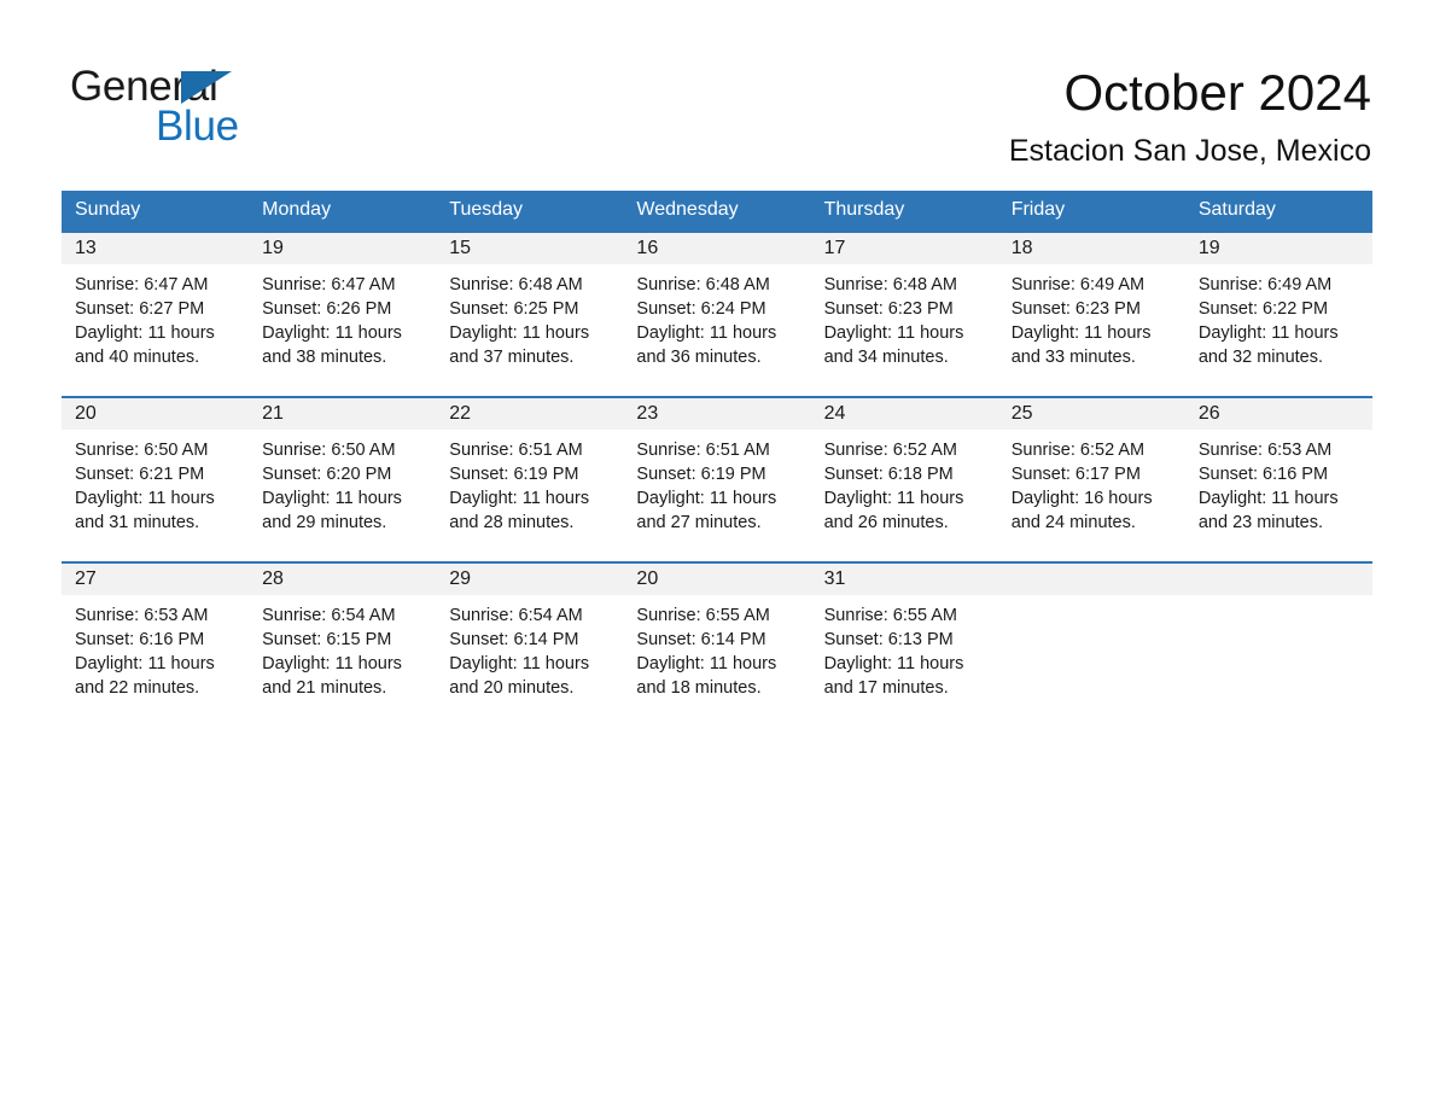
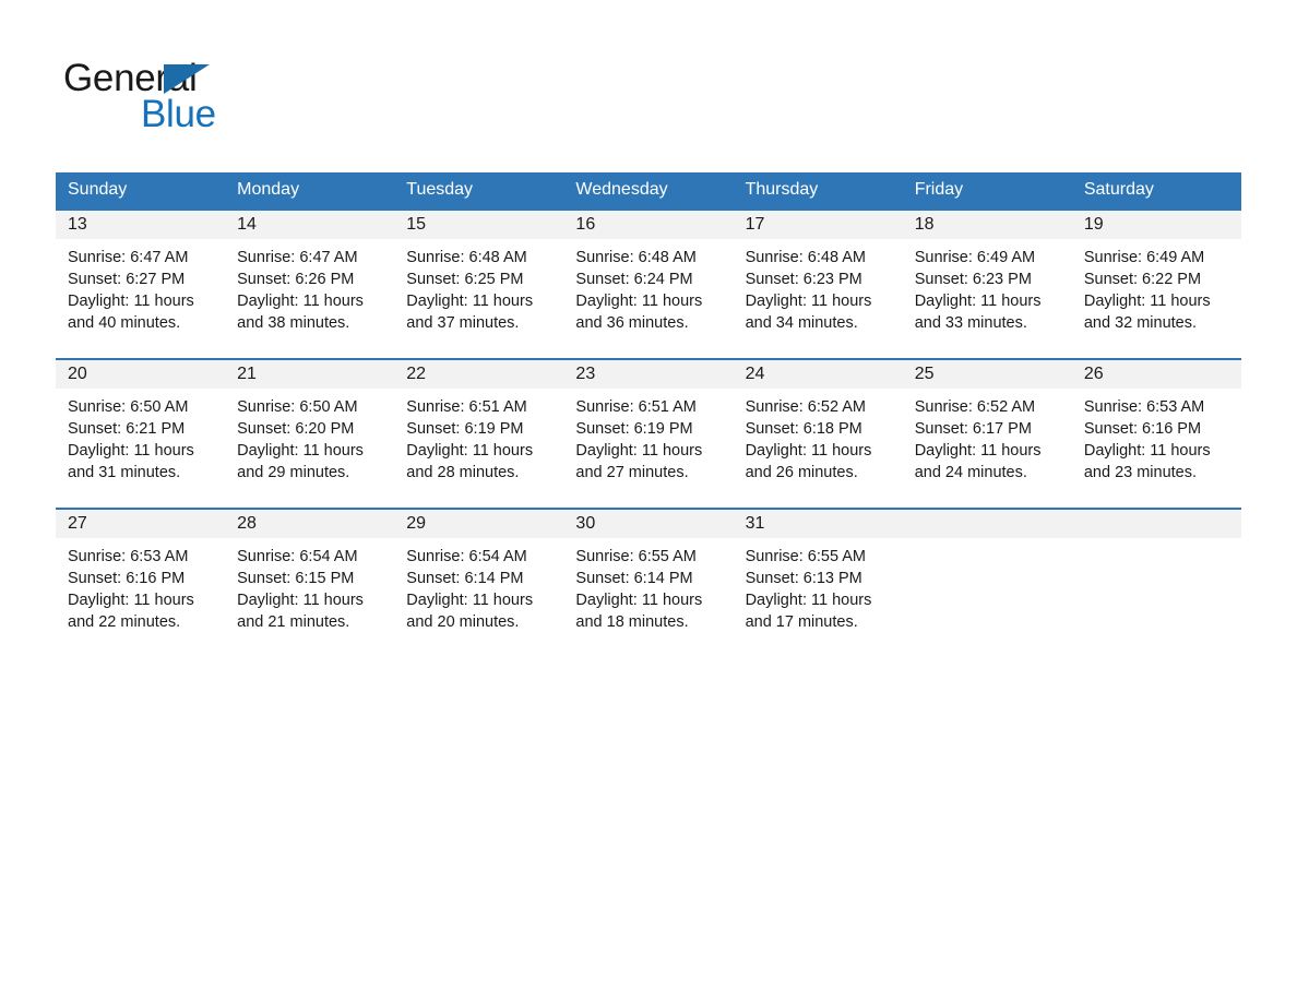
  General
  Blue
- October 2024
- Estacion San Jose, Mexico
  Sunday	Monday	Tuesday	Wednesday	Thursday	Friday	Saturday
- 13Sunrise: 6:47 AMSunset: 6:27 PMDaylight: 11 hours and 40 minutes.	19Sunrise: 6:47 AMSunset: 6:26 PMDaylight: 11 hours and 38 minutes.	15Sunrise: 6:48 AMSunset: 6:25 PMDaylight: 11 hours and 37 minutes.	16Sunrise: 6:48 AMSunset: 6:24 PMDaylight: 11 hours and 36 minutes.	17Sunrise: 6:48 AMSunset: 6:23 PMDaylight: 11 hours and 34 minutes.	18Sunrise: 6:49 AMSunset: 6:23 PMDaylight: 11 hours and 33 minutes.	19Sunrise: 6:49 AMSunset: 6:22 PMDaylight: 11 hours and 32 minutes.
+ 13Sunrise: 6:47 AMSunset: 6:27 PMDaylight: 11 hours and 40 minutes.	14Sunrise: 6:47 AMSunset: 6:26 PMDaylight: 11 hours and 38 minutes.	15Sunrise: 6:48 AMSunset: 6:25 PMDaylight: 11 hours and 37 minutes.	16Sunrise: 6:48 AMSunset: 6:24 PMDaylight: 11 hours and 36 minutes.	17Sunrise: 6:48 AMSunset: 6:23 PMDaylight: 11 hours and 34 minutes.	18Sunrise: 6:49 AMSunset: 6:23 PMDaylight: 11 hours and 33 minutes.	19Sunrise: 6:49 AMSunset: 6:22 PMDaylight: 11 hours and 32 minutes.
- 20Sunrise: 6:50 AMSunset: 6:21 PMDaylight: 11 hours and 31 minutes.	21Sunrise: 6:50 AMSunset: 6:20 PMDaylight: 11 hours and 29 minutes.	22Sunrise: 6:51 AMSunset: 6:19 PMDaylight: 11 hours and 28 minutes.	23Sunrise: 6:51 AMSunset: 6:19 PMDaylight: 11 hours and 27 minutes.	24Sunrise: 6:52 AMSunset: 6:18 PMDaylight: 11 hours and 26 minutes.	25Sunrise: 6:52 AMSunset: 6:17 PMDaylight: 16 hours and 24 minutes.	26Sunrise: 6:53 AMSunset: 6:16 PMDaylight: 11 hours and 23 minutes.
+ 20Sunrise: 6:50 AMSunset: 6:21 PMDaylight: 11 hours and 31 minutes.	21Sunrise: 6:50 AMSunset: 6:20 PMDaylight: 11 hours and 29 minutes.	22Sunrise: 6:51 AMSunset: 6:19 PMDaylight: 11 hours and 28 minutes.	23Sunrise: 6:51 AMSunset: 6:19 PMDaylight: 11 hours and 27 minutes.	24Sunrise: 6:52 AMSunset: 6:18 PMDaylight: 11 hours and 26 minutes.	25Sunrise: 6:52 AMSunset: 6:17 PMDaylight: 11 hours and 24 minutes.	26Sunrise: 6:53 AMSunset: 6:16 PMDaylight: 11 hours and 23 minutes.
- 27Sunrise: 6:53 AMSunset: 6:16 PMDaylight: 11 hours and 22 minutes.	28Sunrise: 6:54 AMSunset: 6:15 PMDaylight: 11 hours and 21 minutes.	29Sunrise: 6:54 AMSunset: 6:14 PMDaylight: 11 hours and 20 minutes.	20Sunrise: 6:55 AMSunset: 6:14 PMDaylight: 11 hours and 18 minutes.	31Sunrise: 6:55 AMSunset: 6:13 PMDaylight: 11 hours and 17 minutes.
+ 27Sunrise: 6:53 AMSunset: 6:16 PMDaylight: 11 hours and 22 minutes.	28Sunrise: 6:54 AMSunset: 6:15 PMDaylight: 11 hours and 21 minutes.	29Sunrise: 6:54 AMSunset: 6:14 PMDaylight: 11 hours and 20 minutes.	30Sunrise: 6:55 AMSunset: 6:14 PMDaylight: 11 hours and 18 minutes.	31Sunrise: 6:55 AMSunset: 6:13 PMDaylight: 11 hours and 17 minutes.
